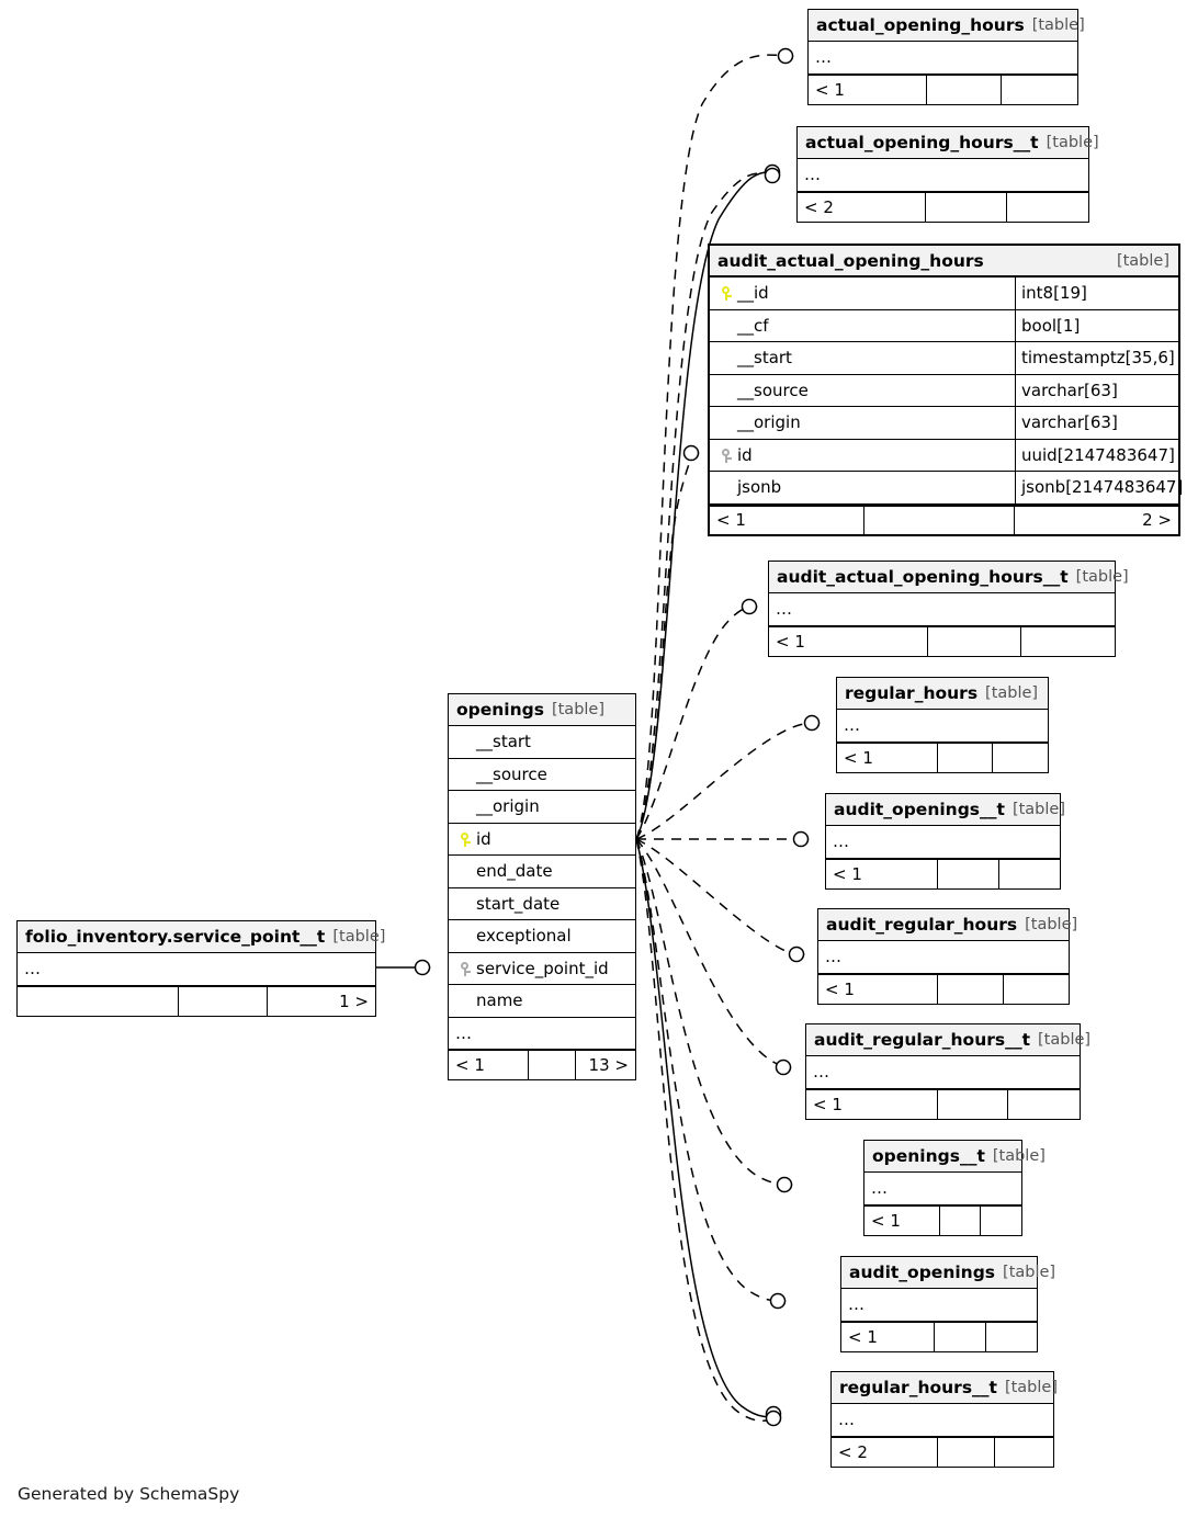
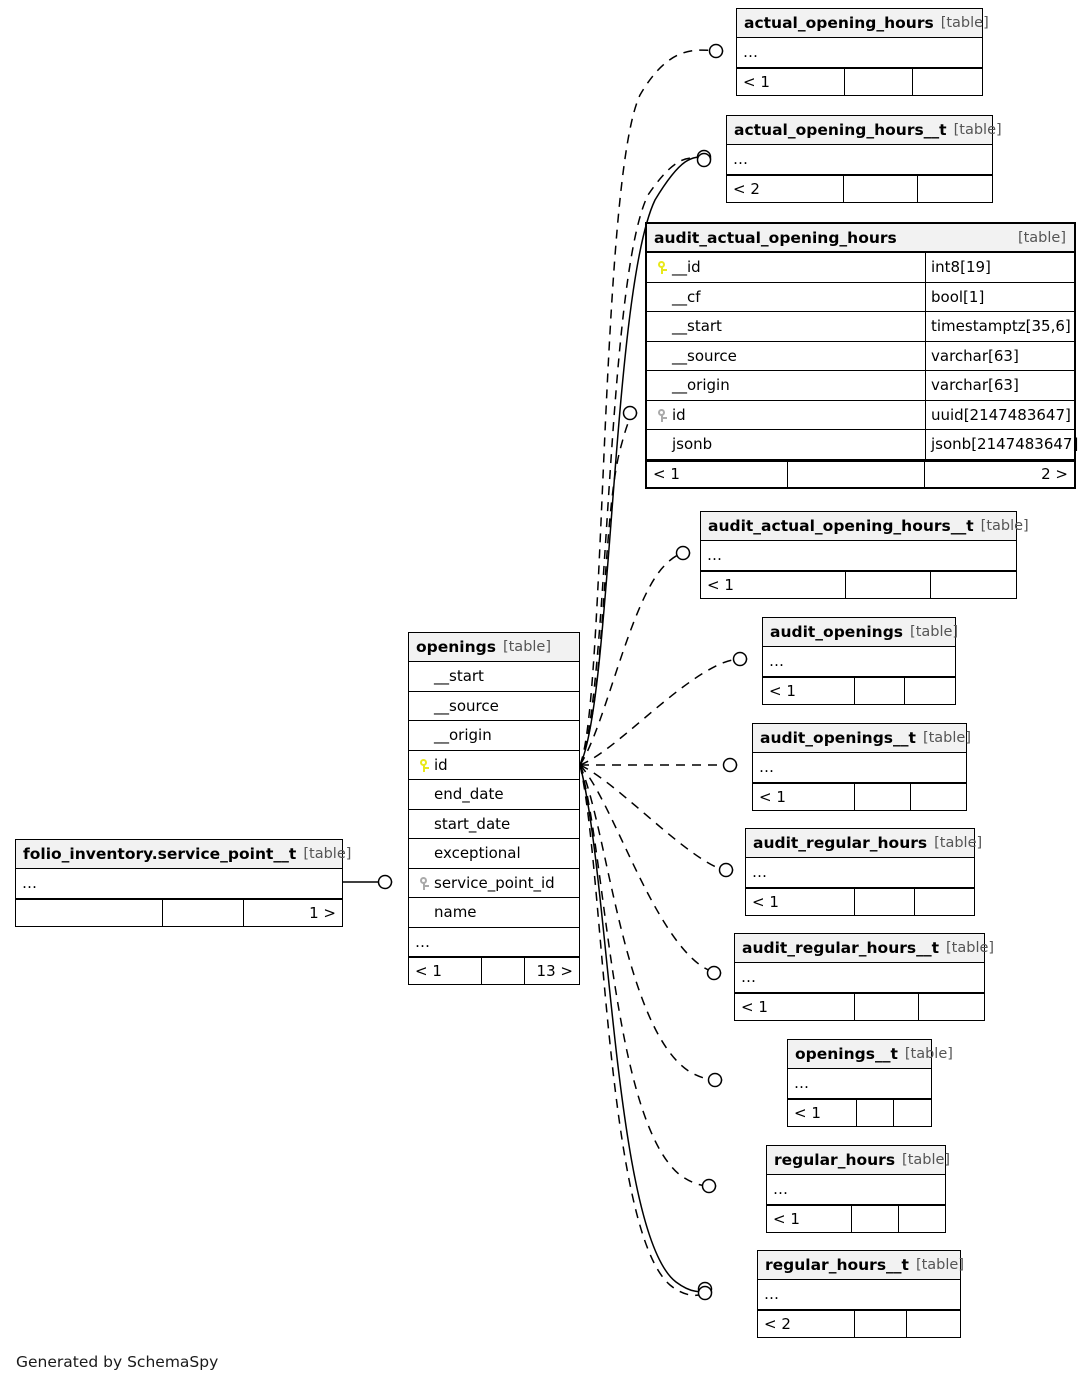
  actual_opening_hours
  [table]
  …
  < 1
  actual_opening_hours__t
  [table]
  …
  < 2
  audit_actual_opening_hours
  [table]
  __id
  int8[19]
  __cf
  bool[1]
  __start
  timestamptz[35,6]
  __source
  varchar[63]
  __origin
  varchar[63]
  id
  uuid[2147483647]
  jsonb
  jsonb[2147483647]
  < 1
  2 >
  audit_actual_opening_hours__t
  [table]
  …
  < 1
- regular_hours
+ audit_openings
  [table]
  …
  < 1
  audit_openings__t
  [table]
  …
  < 1
  audit_regular_hours
  [table]
  …
  < 1
  audit_regular_hours__t
  [table]
  …
  < 1
  openings__t
  [table]
  …
  < 1
- audit_openings
+ regular_hours
  [table]
  …
  < 1
  regular_hours__t
  [table]
  …
  < 2
  openings
  [table]
  __start
  __source
  __origin
  id
  end_date
  start_date
  exceptional
  service_point_id
  name
  …
  < 1
  13 >
  folio_inventory.service_point__t
  [table]
  …
  1 >
  Generated by SchemaSpy
